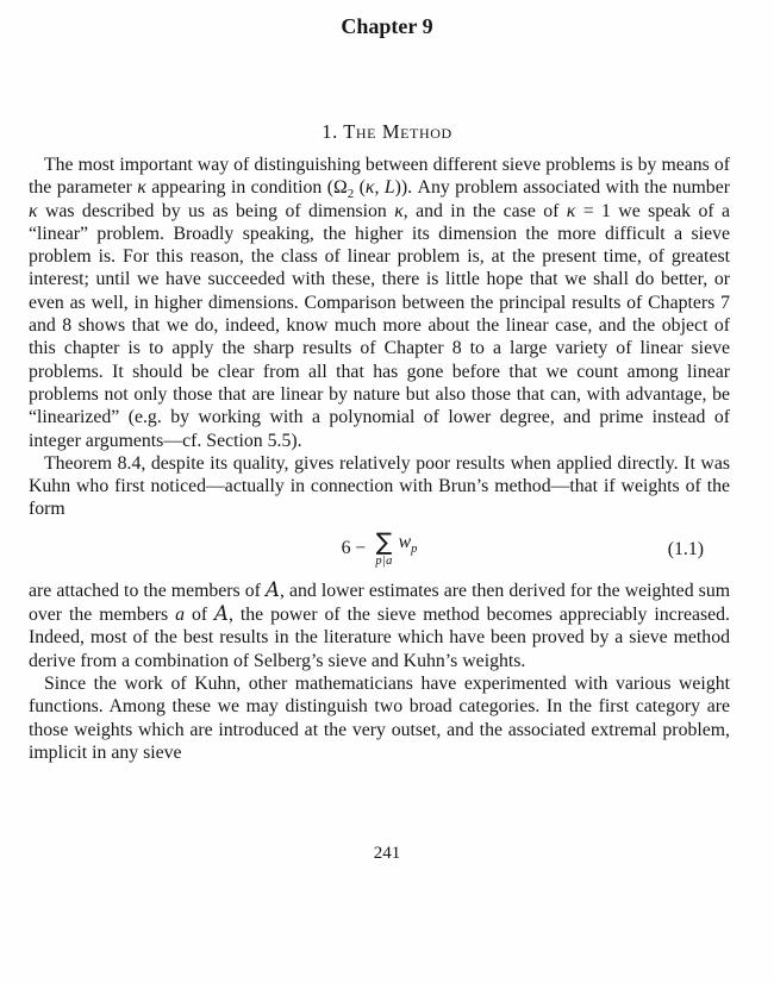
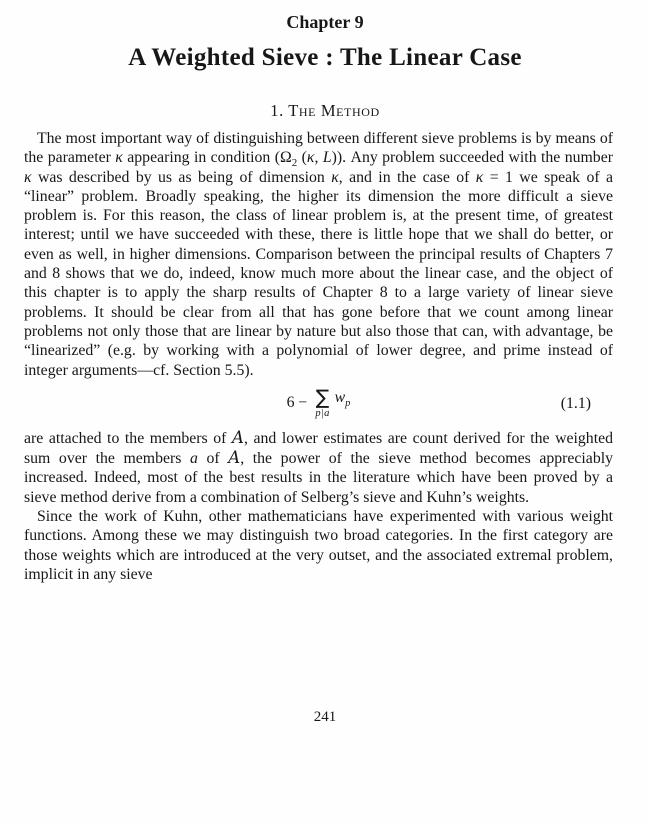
  Chapter 9
+ A Weighted Sieve : The Linear Case
  1. The Method
- The most important way of distinguishing between different sieve problems is by means of the parameter κ appearing in condition (Ω2 (κ, L)). Any problem associated with the number κ was described by us as being of dimension κ, and in the case of κ = 1 we speak of a “linear” problem. Broadly speaking, the higher its dimension the more difficult a sieve problem is. For this reason, the class of linear problem is, at the present time, of greatest interest; until we have succeeded with these, there is little hope that we shall do better, or even as well, in higher dimensions. Comparison between the principal results of Chapters 7 and 8 shows that we do, indeed, know much more about the linear case, and the object of this chapter is to apply the sharp results of Chapter 8 to a large variety of linear sieve problems. It should be clear from all that has gone before that we count among linear problems not only those that are linear by nature but also those that can, with advantage, be “linearized” (e.g. by working with a polynomial of lower degree, and prime instead of integer arguments—cf. Section 5.5).
+ The most important way of distinguishing between different sieve problems is by means of the parameter κ appearing in condition (Ω2 (κ, L)). Any problem succeeded with the number κ was described by us as being of dimension κ, and in the case of κ = 1 we speak of a “linear” problem. Broadly speaking, the higher its dimension the more difficult a sieve problem is. For this reason, the class of linear problem is, at the present time, of greatest interest; until we have succeeded with these, there is little hope that we shall do better, or even as well, in higher dimensions. Comparison between the principal results of Chapters 7 and 8 shows that we do, indeed, know much more about the linear case, and the object of this chapter is to apply the sharp results of Chapter 8 to a large variety of linear sieve problems. It should be clear from all that has gone before that we count among linear problems not only those that are linear by nature but also those that can, with advantage, be “linearized” (e.g. by working with a polynomial of lower degree, and prime instead of integer arguments—cf. Section 5.5).
- Theorem 8.4, despite its quality, gives relatively poor results when applied directly. It was Kuhn who first noticed—actually in connection with Brun’s method—that if weights of the form
  6 −
  ∑
  p|a
  wp
  (1.1)
- are attached to the members of A, and lower estimates are then derived for the weighted sum over the members a of A, the power of the sieve method becomes appreciably increased. Indeed, most of the best results in the literature which have been proved by a sieve method derive from a combination of Selberg’s sieve and Kuhn’s weights.
+ are attached to the members of A, and lower estimates are count derived for the weighted sum over the members a of A, the power of the sieve method becomes appreciably increased. Indeed, most of the best results in the literature which have been proved by a sieve method derive from a combination of Selberg’s sieve and Kuhn’s weights.
  Since the work of Kuhn, other mathematicians have experimented with various weight functions. Among these we may distinguish two broad categories. In the first category are those weights which are introduced at the very outset, and the associated extremal problem, implicit in any sieve
  241
